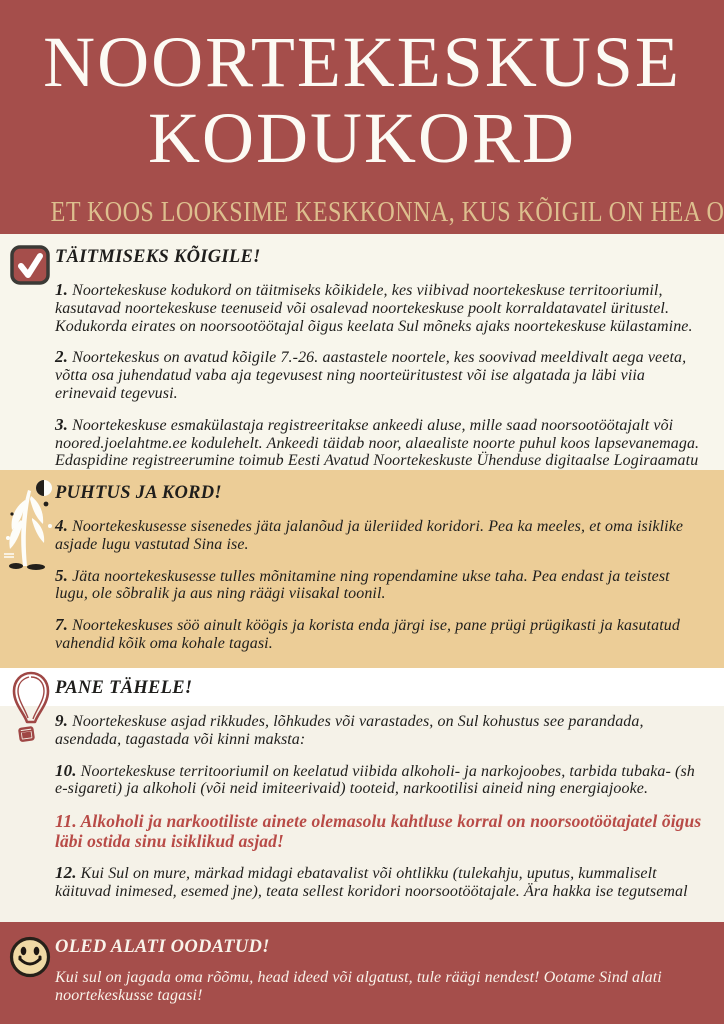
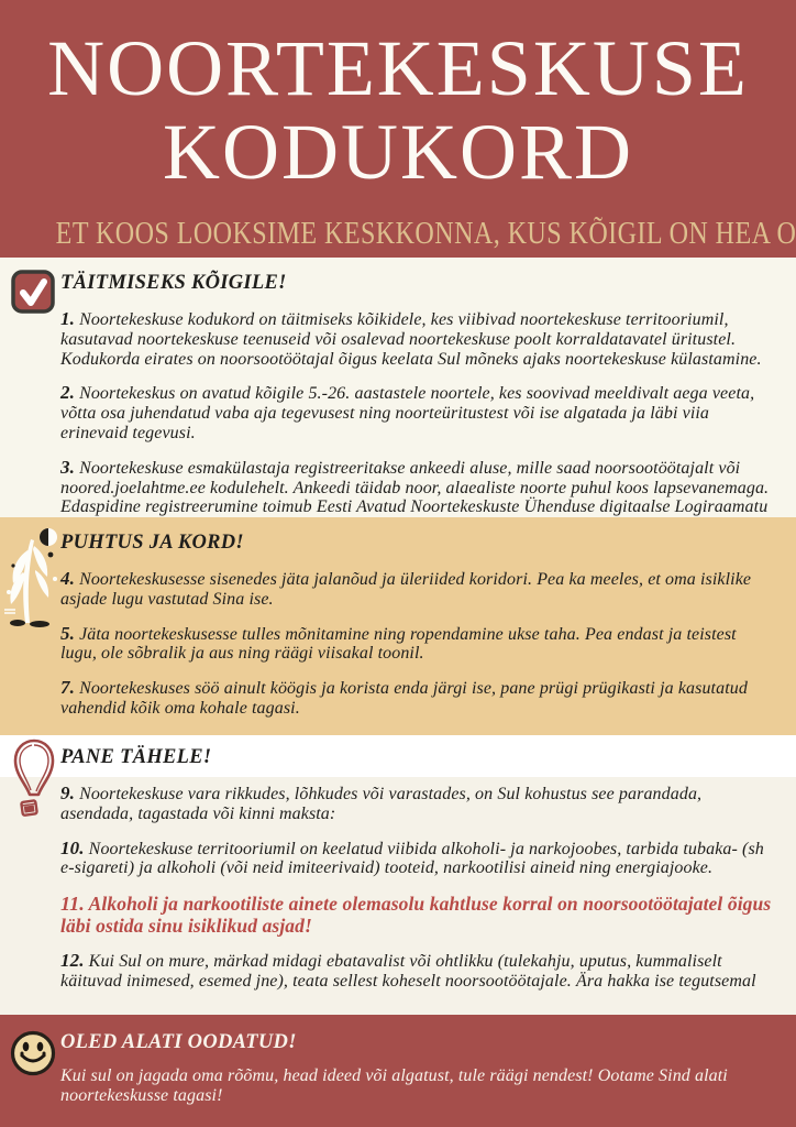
  NOORTEKESKUSE
  KODUKORD
  ET KOOS LOOKSIME KESKKONNA, KUS KÕIGIL ON HEA O
  TÄITMISEKS KÕIGILE!
  1. Noortekeskuse kodukord on täitmiseks kõikidele, kes viibivad noortekeskuse territooriumil, kasutavad noortekeskuse teenuseid või osalevad noortekeskuse poolt korraldatavatel üritustel. Kodukorda eirates on noorsootöötajal õigus keelata Sul mõneks ajaks noortekeskuse külastamine.
- 2. Noortekeskus on avatud kõigile 7.-26. aastastele noortele, kes soovivad meeldivalt aega veeta, võtta osa juhendatud vaba aja tegevusest ning noorteüritustest või ise algatada ja läbi viia erinevaid tegevusi.
+ 2. Noortekeskus on avatud kõigile 5.-26. aastastele noortele, kes soovivad meeldivalt aega veeta, võtta osa juhendatud vaba aja tegevusest ning noorteüritustest või ise algatada ja läbi viia erinevaid tegevusi.
  3. Noortekeskuse esmakülastaja registreeritakse ankeedi aluse, mille saad noorsootöötajalt või noored.joelahtme.ee kodulehelt. Ankeedi täidab noor, alaealiste noorte puhul koos lapsevanemaga. Edaspidine registreerumine toimub Eesti Avatud Noortekeskuste Ühenduse digitaalse Logiraamatu
  PUHTUS JA KORD!
  4. Noortekeskusesse sisenedes jäta jalanõud ja üleriided koridori. Pea ka meeles, et oma isiklike asjade lugu vastutad Sina ise.
  5. Jäta noortekeskusesse tulles mõnitamine ning ropendamine ukse taha. Pea endast ja teistest lugu, ole sõbralik ja aus ning räägi viisakal toonil.
  7. Noortekeskuses söö ainult köögis ja korista enda järgi ise, pane prügi prügikasti ja kasutatud vahendid kõik oma kohale tagasi.
  PANE TÄHELE!
- 9. Noortekeskuse asjad rikkudes, lõhkudes või varastades, on Sul kohustus see parandada, asendada, tagastada või kinni maksta:
+ 9. Noortekeskuse vara rikkudes, lõhkudes või varastades, on Sul kohustus see parandada, asendada, tagastada või kinni maksta:
  10. Noortekeskuse territooriumil on keelatud viibida alkoholi- ja narkojoobes, tarbida tubaka- (sh e-sigareti) ja alkoholi (või neid imiteerivaid) tooteid, narkootilisi aineid ning energiajooke.
  11. Alkoholi ja narkootiliste ainete olemasolu kahtluse korral on noorsootöötajatel õigus läbi ostida sinu isiklikud asjad!
- 12. Kui Sul on mure, märkad midagi ebatavalist või ohtlikku (tulekahju, uputus, kummaliselt käituvad inimesed, esemed jne), teata sellest koridori noorsootöötajale. Ära hakka ise tegutsemal
+ 12. Kui Sul on mure, märkad midagi ebatavalist või ohtlikku (tulekahju, uputus, kummaliselt käituvad inimesed, esemed jne), teata sellest koheselt noorsootöötajale. Ära hakka ise tegutsemal
  OLED ALATI OODATUD!
  Kui sul on jagada oma rõõmu, head ideed või algatust, tule räägi nendest! Ootame Sind alati noortekeskusse tagasi!
